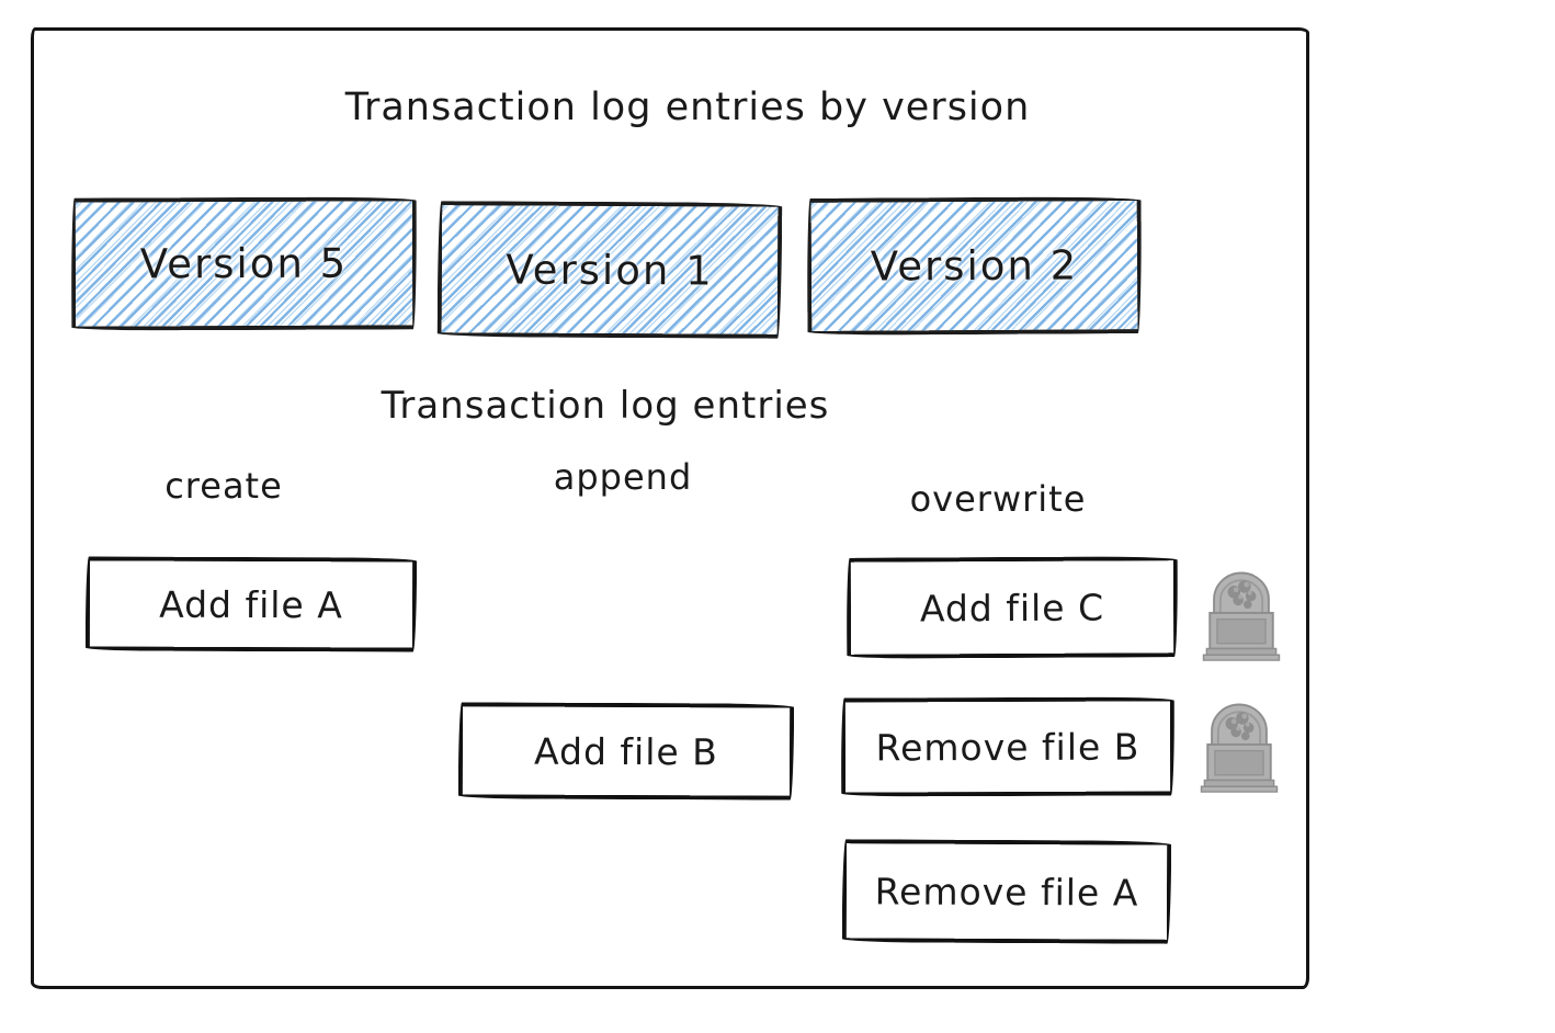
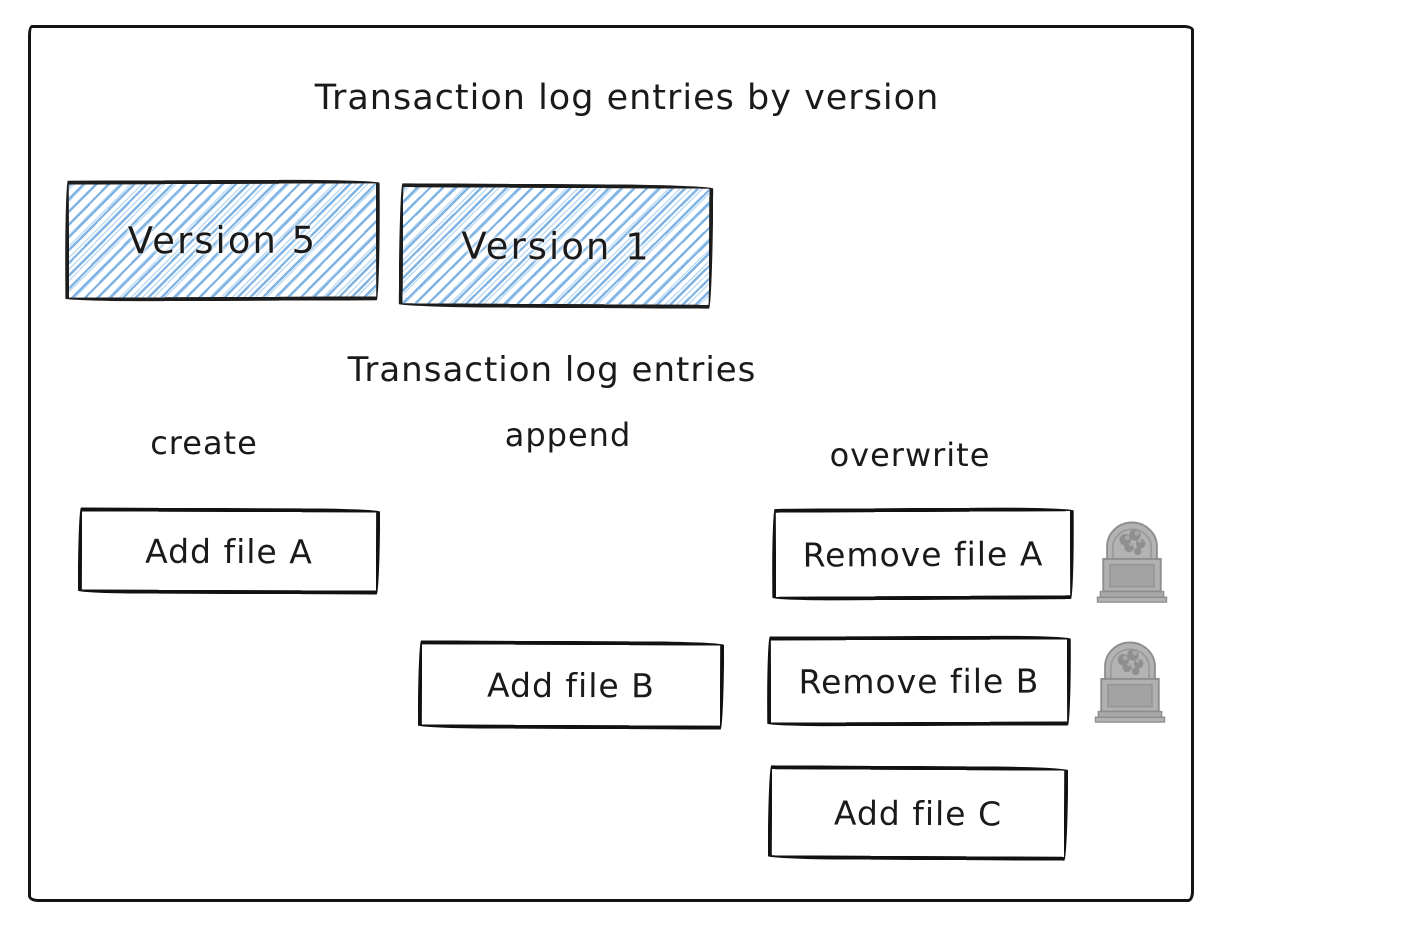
  Transaction log entries by version
  Version 5
  Version 1
- Version 2
  Transaction log entries
  create
  append
  overwrite
  Add file A
- Add file C
+ Remove file A
  Add file B
  Remove file B
- Remove file A
+ Add file C
